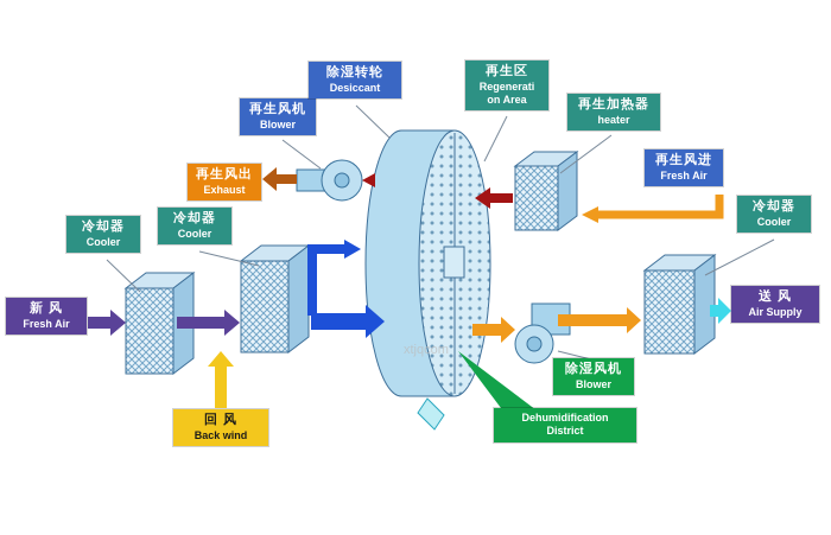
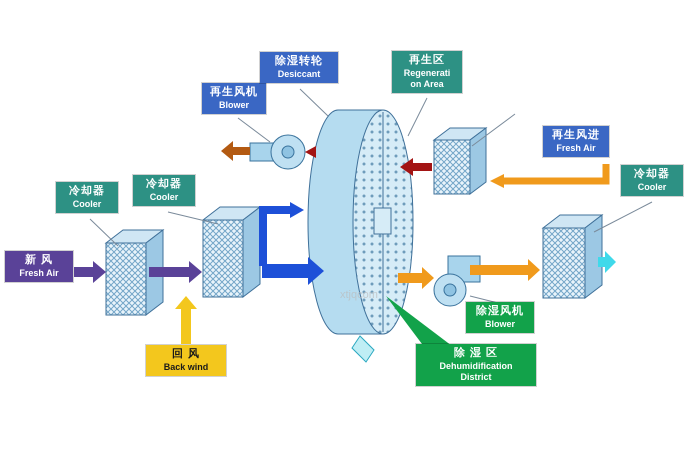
  xtjqcom
  新 风
  Fresh Air
  冷却器
  Cooler
  冷却器
  Cooler
  回 风
  Back wind
  再生风机
  Blower
- 再生风出
- Exhaust
  除湿转轮
  Desiccant
  再生区
  Regenerati
  on Area
- 再生加热器
- heater
  再生风进
  Fresh Air
  冷却器
  Cooler
- 送 风
- Air Supply
  除湿风机
  Blower
+ 除 湿 区
  Dehumidification
  District
